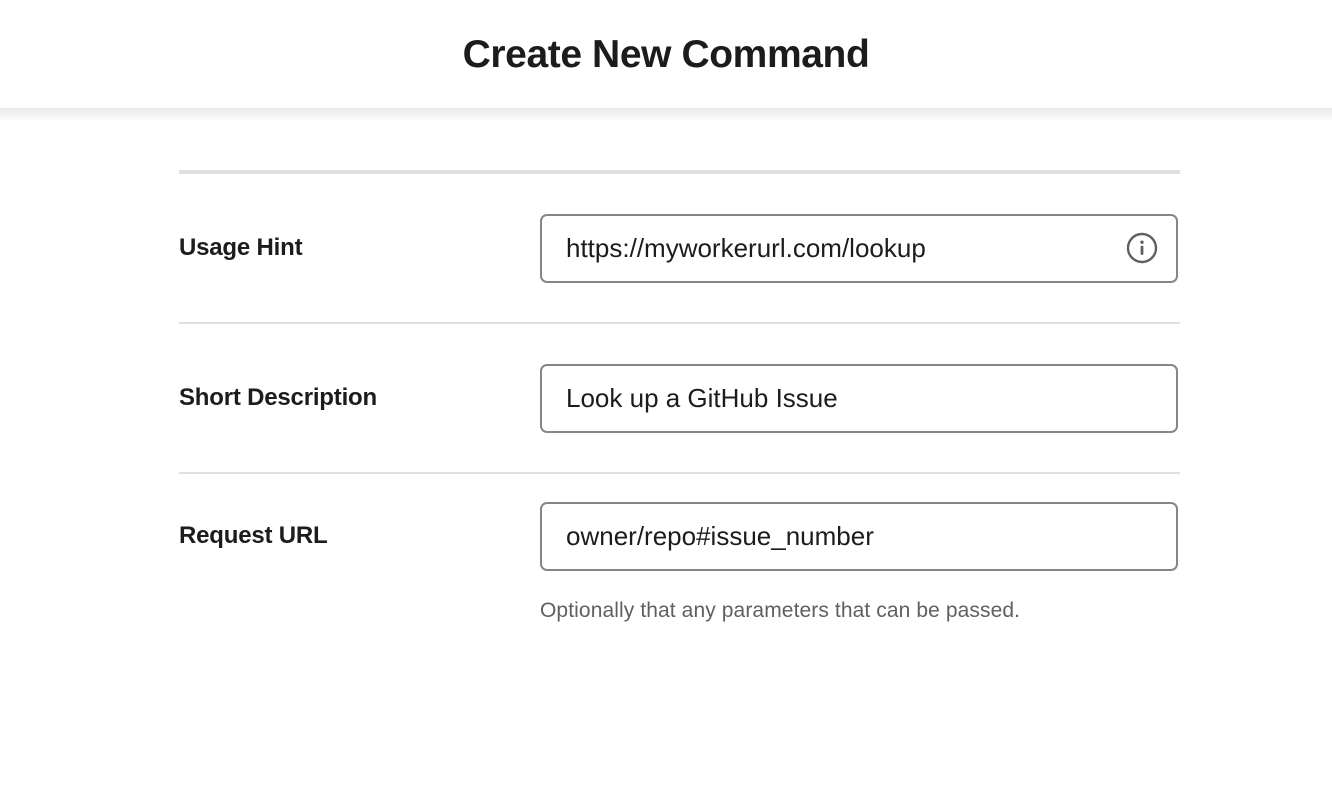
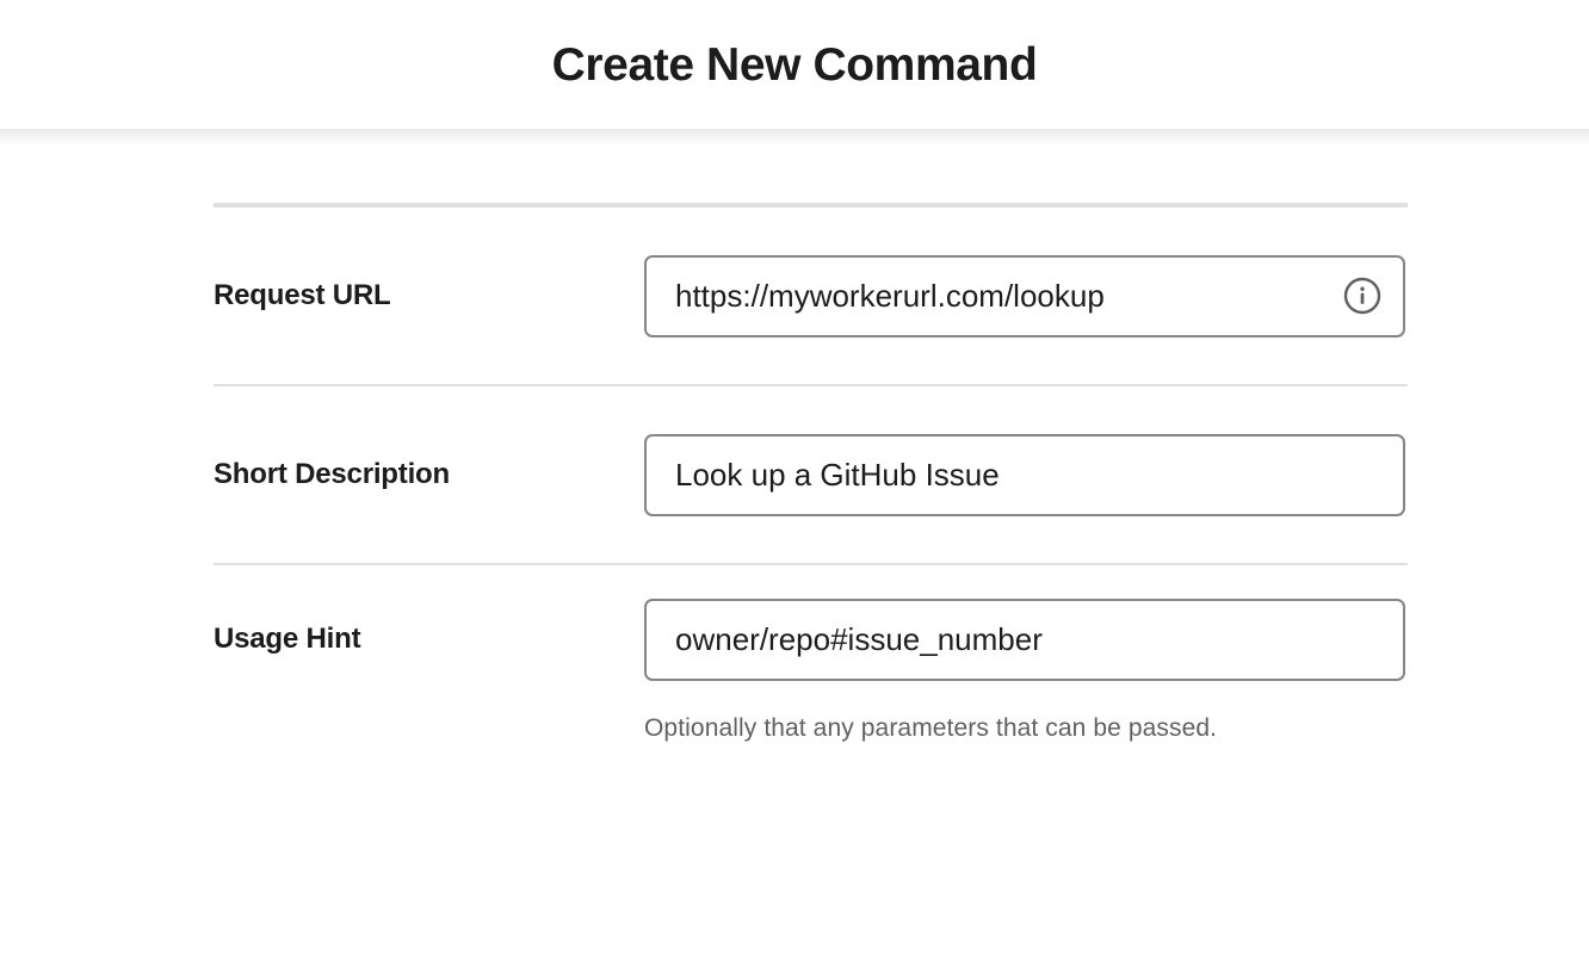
  Create New Command
- Usage Hint
+ Request URL
  https://myworkerurl.com/lookup
  Short Description
  Look up a GitHub Issue
- Request URL
+ Usage Hint
  owner/repo#issue_number
  Optionally that any parameters that can be passed.
